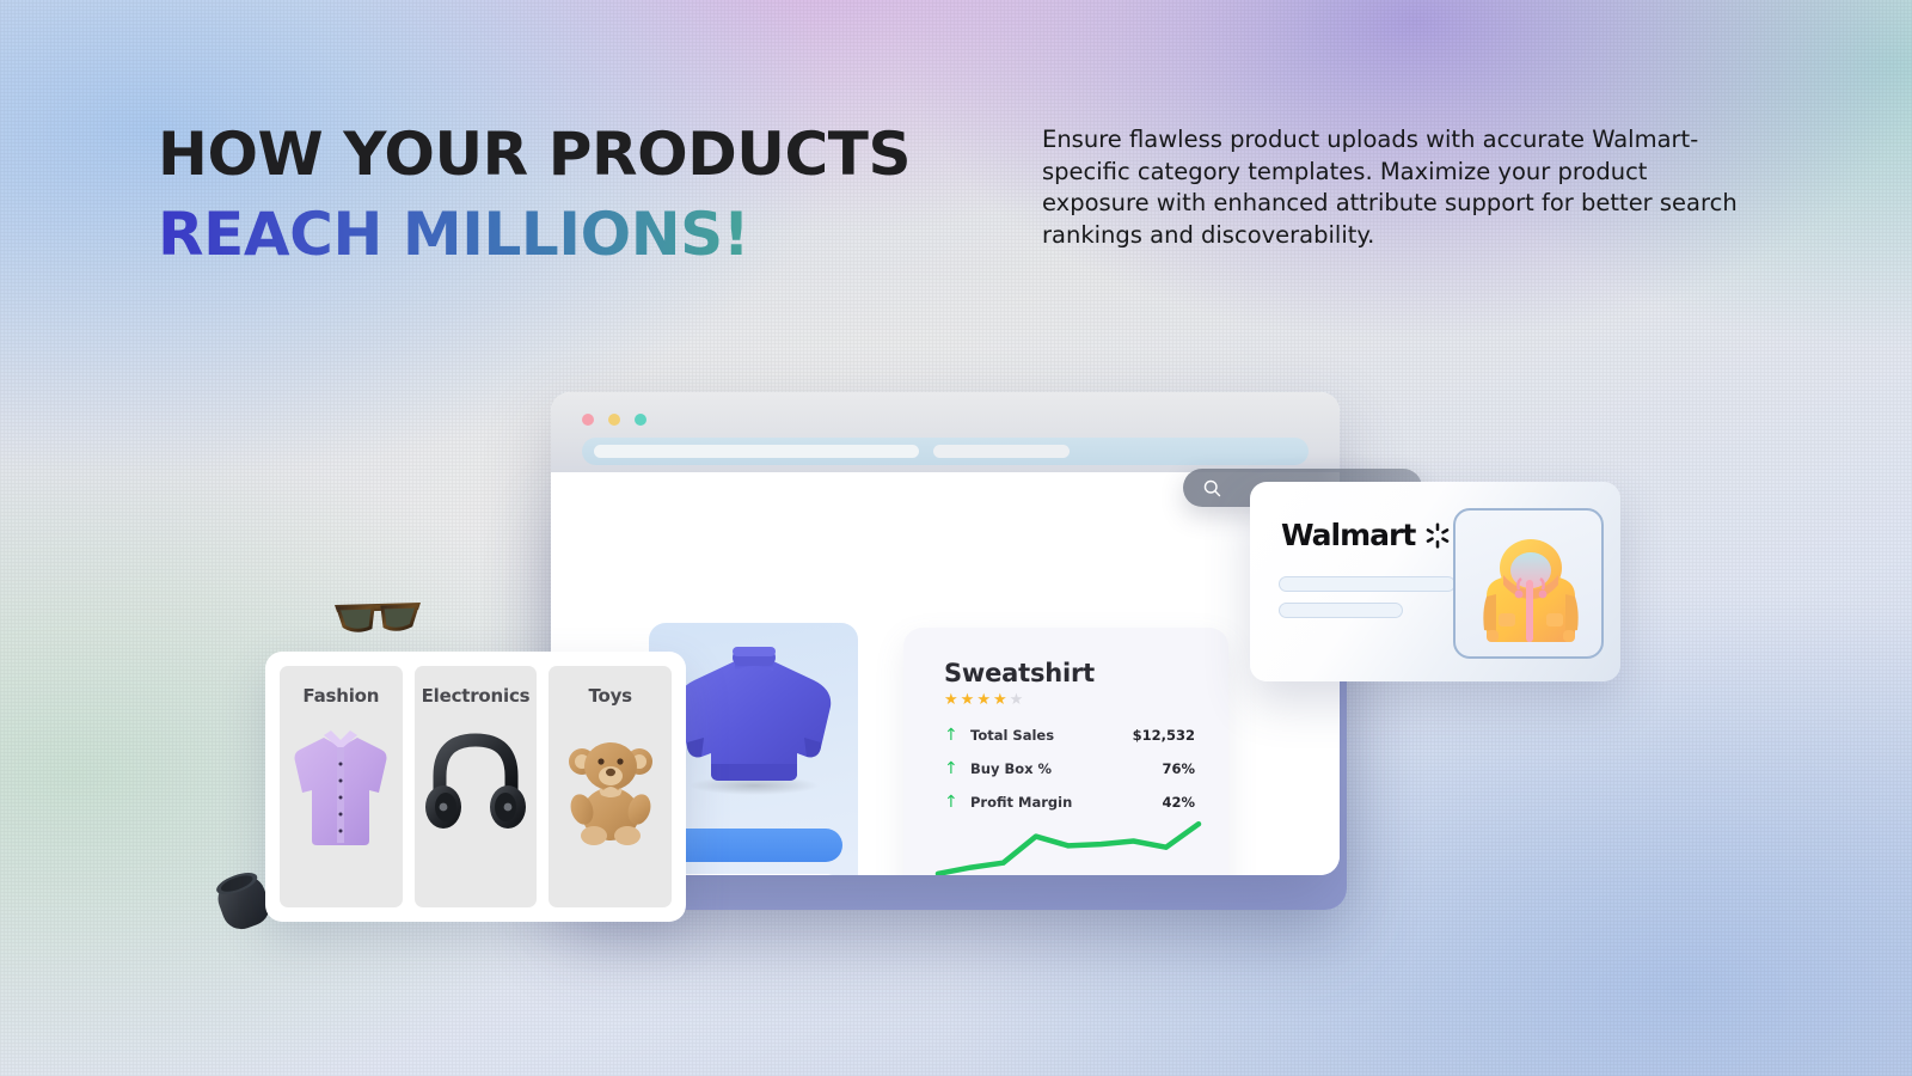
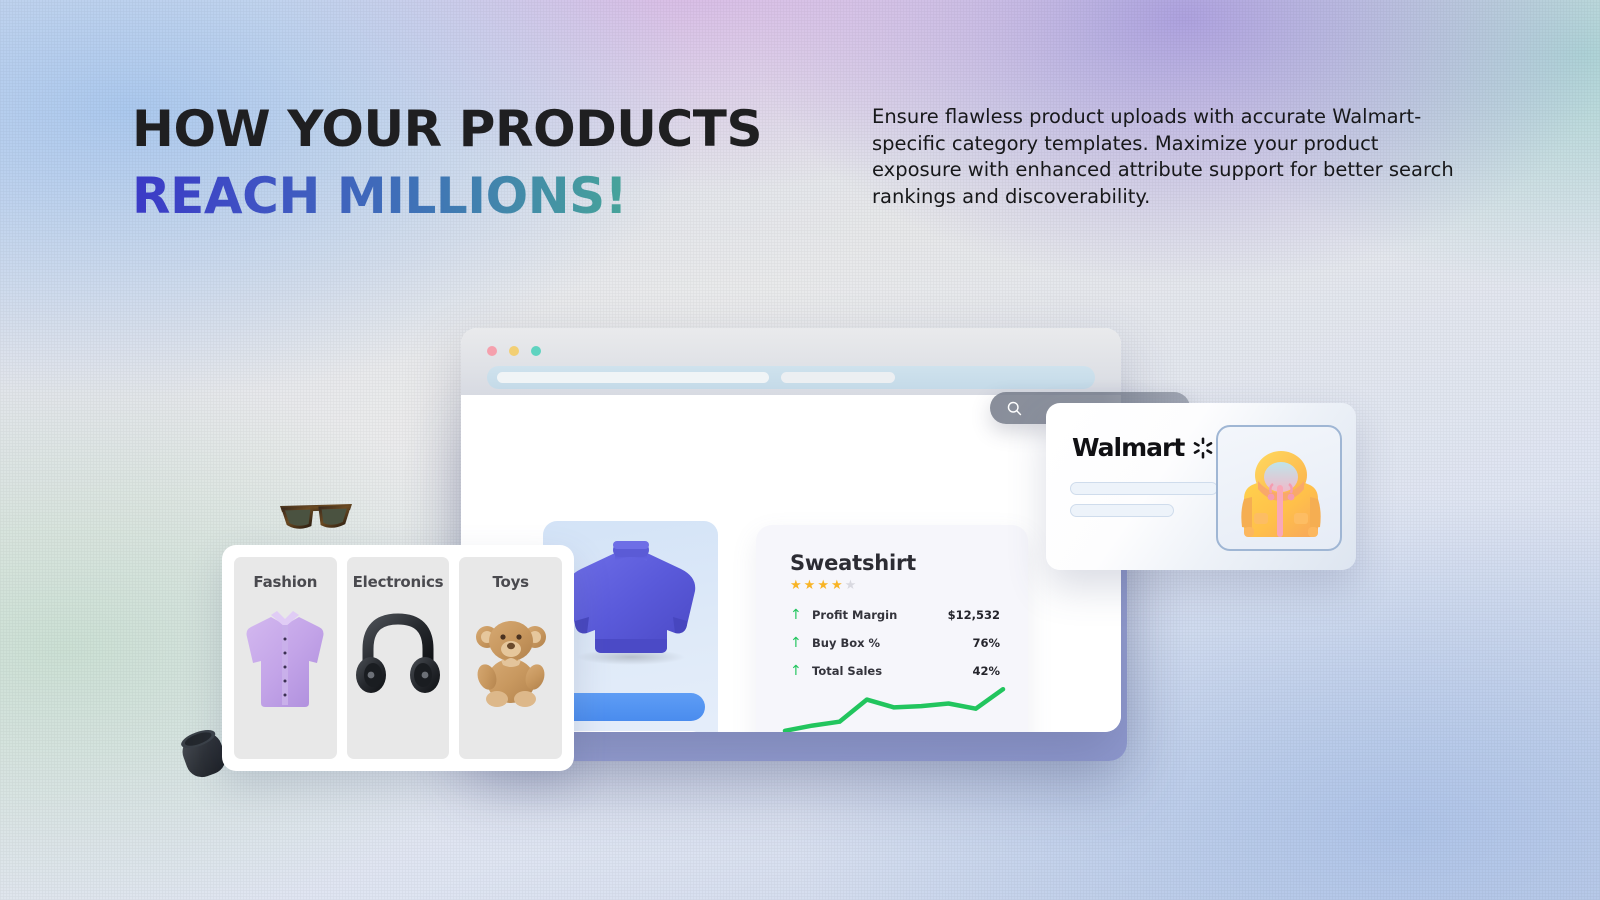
  HOW YOUR PRODUCTS
  REACH MILLIONS!
  Ensure flawless product uploads with accurate Walmart-specific category templates. Maximize your product exposure with enhanced attribute support for better search rankings and discoverability.
  Sweatshirt
  ★★★★★
  ↑
- Total Sales
+ Profit Margin
  $12,532
  ↑
  Buy Box %
  76%
  ↑
- Profit Margin
+ Total Sales
  42%
  Walmart
  Fashion
  Electronics
  Toys
